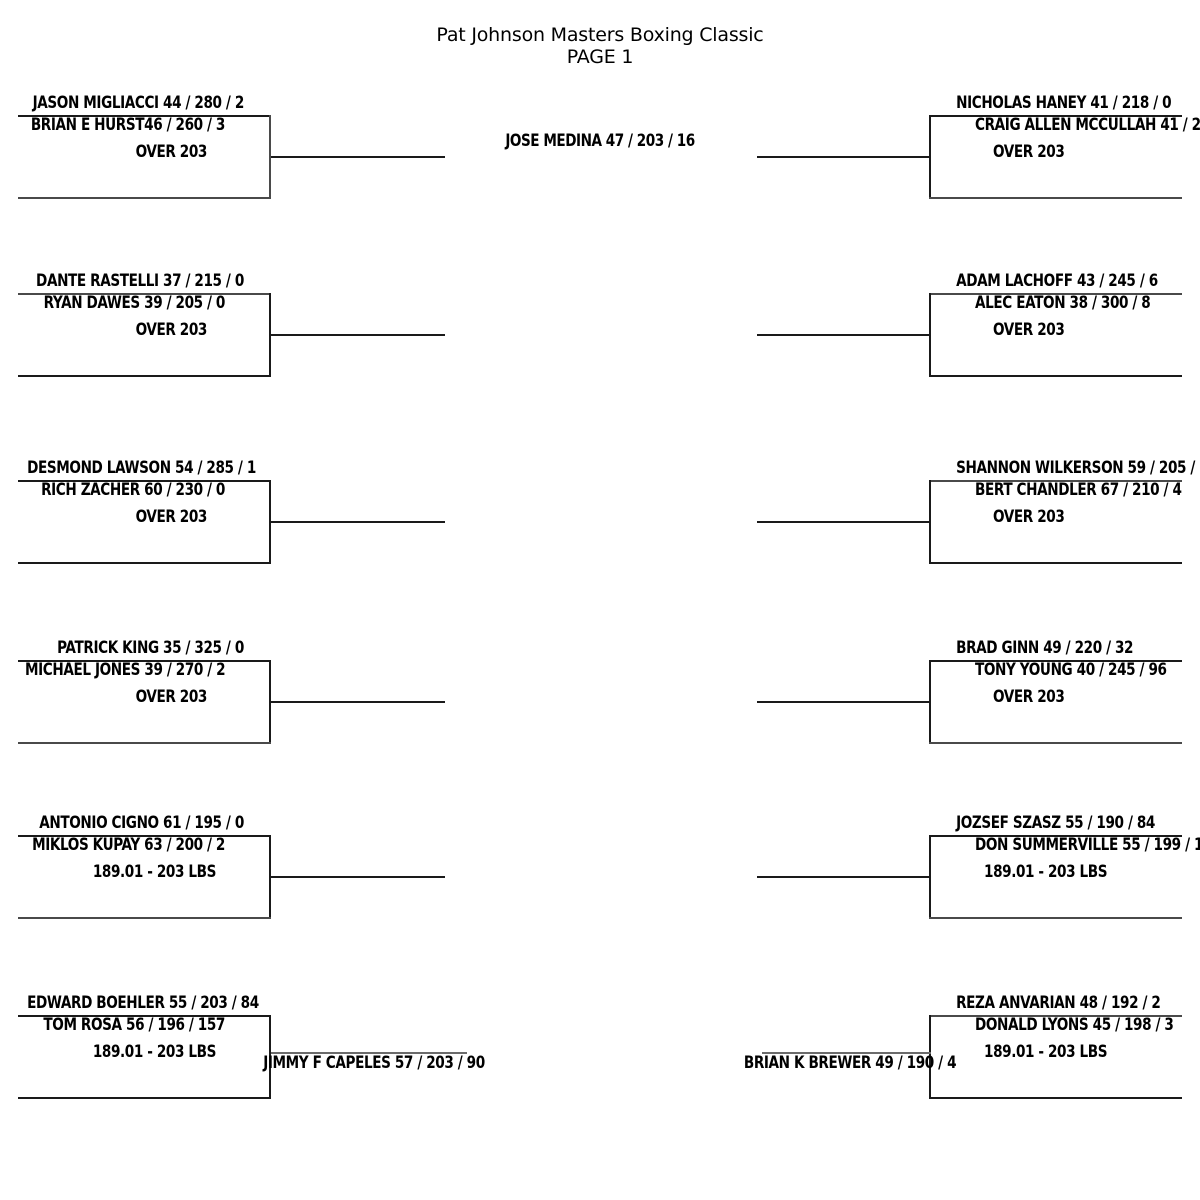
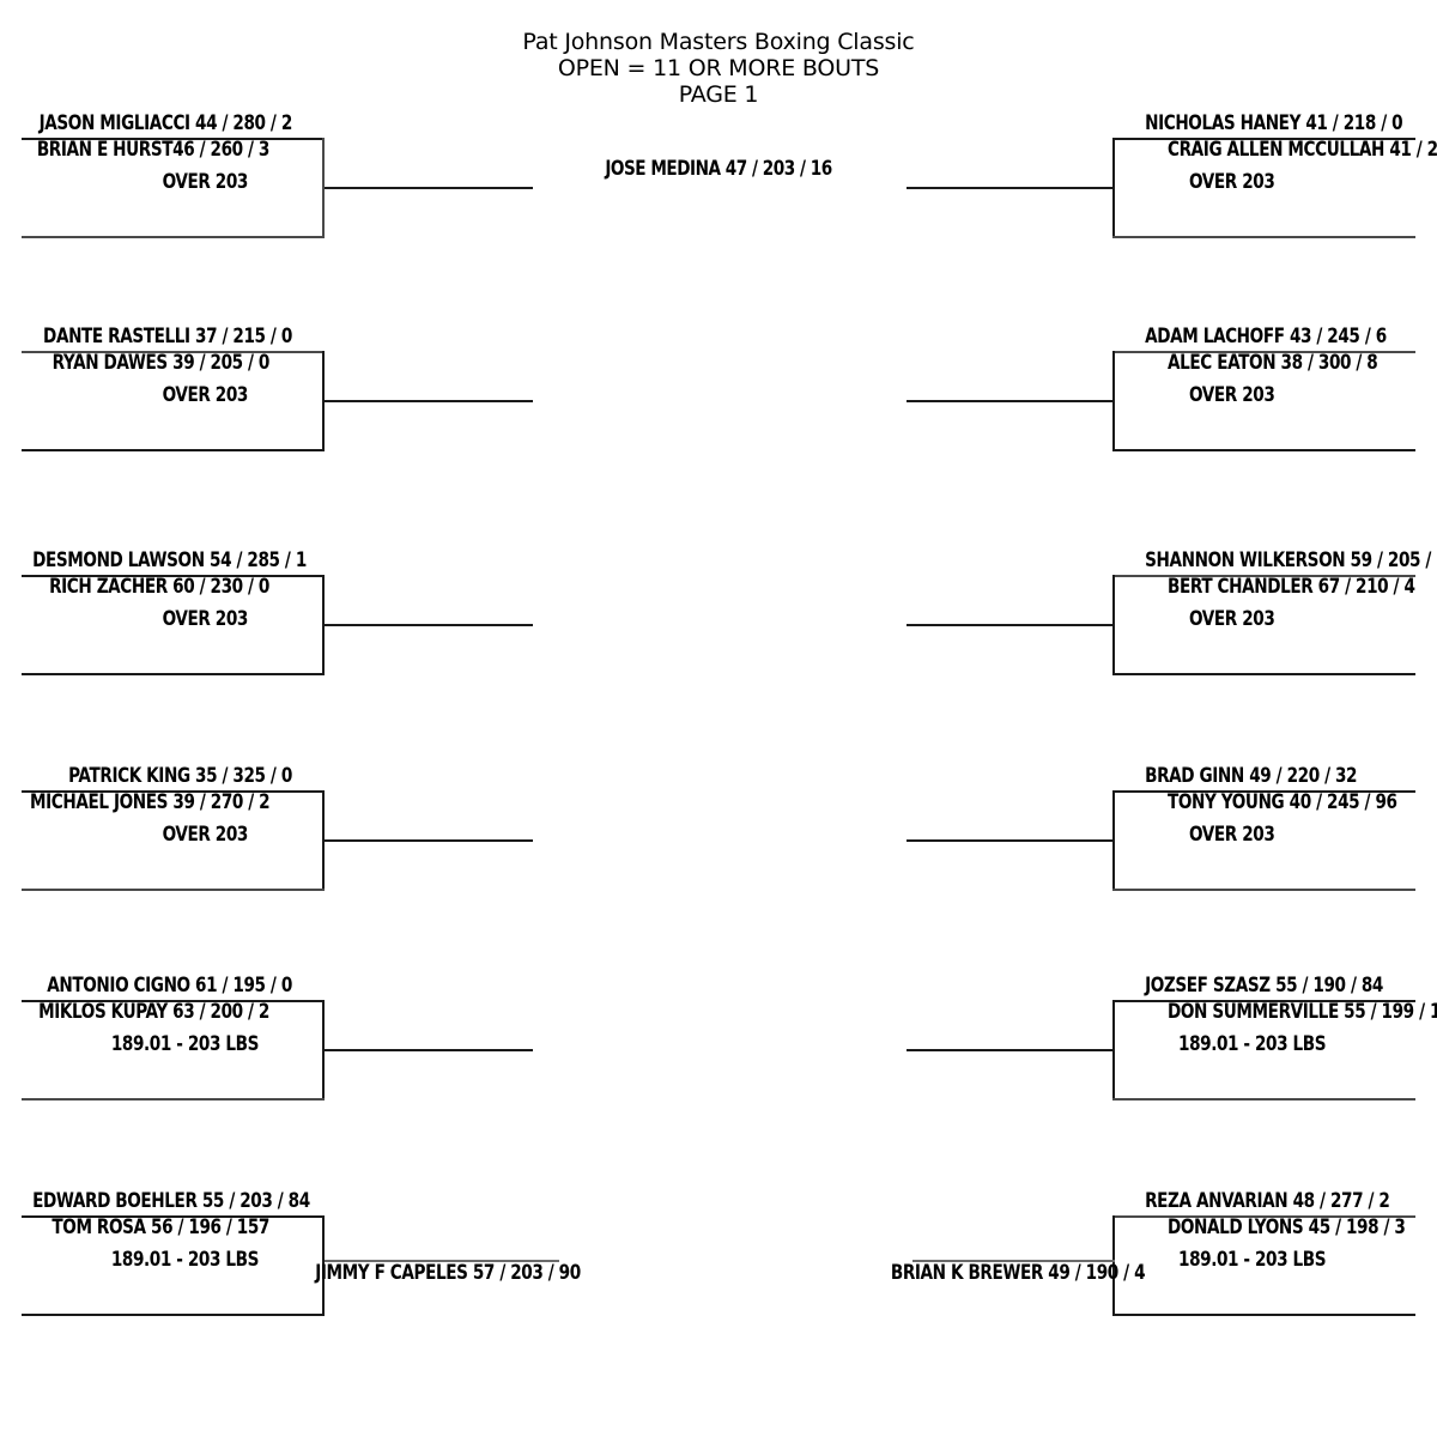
  Pat Johnson Masters Boxing Classic
+ OPEN = 11 OR MORE BOUTS
  PAGE 1
  JOSE MEDINA 47 / 203 / 16
  JASON MIGLIACCI 44 / 280 / 2
  BRIAN E HURST46 / 260 / 3
  OVER 203
  DANTE RASTELLI 37 / 215 / 0
  RYAN DAWES 39 / 205 / 0
  OVER 203
  DESMOND LAWSON 54 / 285 / 1
  RICH ZACHER 60 / 230 / 0
  OVER 203
  PATRICK KING 35 / 325 / 0
  MICHAEL JONES 39 / 270 / 2
  OVER 203
  ANTONIO CIGNO 61 / 195 / 0
  MIKLOS KUPAY 63 / 200 / 2
  189.01 - 203 LBS
  EDWARD BOEHLER 55 / 203 / 84
  TOM ROSA 56 / 196 / 157
  189.01 - 203 LBS
  JIMMY F CAPELES 57 / 203 / 90
  NICHOLAS HANEY 41 / 218 / 0
  CRAIG ALLEN MCCULLAH 41 / 2
  OVER 203
  ADAM LACHOFF 43 / 245 / 6
  ALEC EATON 38 / 300 / 8
  OVER 203
  SHANNON WILKERSON 59 / 205 /
  BERT CHANDLER 67 / 210 / 4
  OVER 203
  BRAD GINN 49 / 220 / 32
  TONY YOUNG 40 / 245 / 96
  OVER 203
  JOZSEF SZASZ 55 / 190 / 84
  DON SUMMERVILLE 55 / 199 / 1
  189.01 - 203 LBS
- REZA ANVARIAN 48 / 192 / 2
+ REZA ANVARIAN 48 / 277 / 2
  DONALD LYONS 45 / 198 / 3
  189.01 - 203 LBS
  BRIAN K BREWER 49 / 190 / 4
